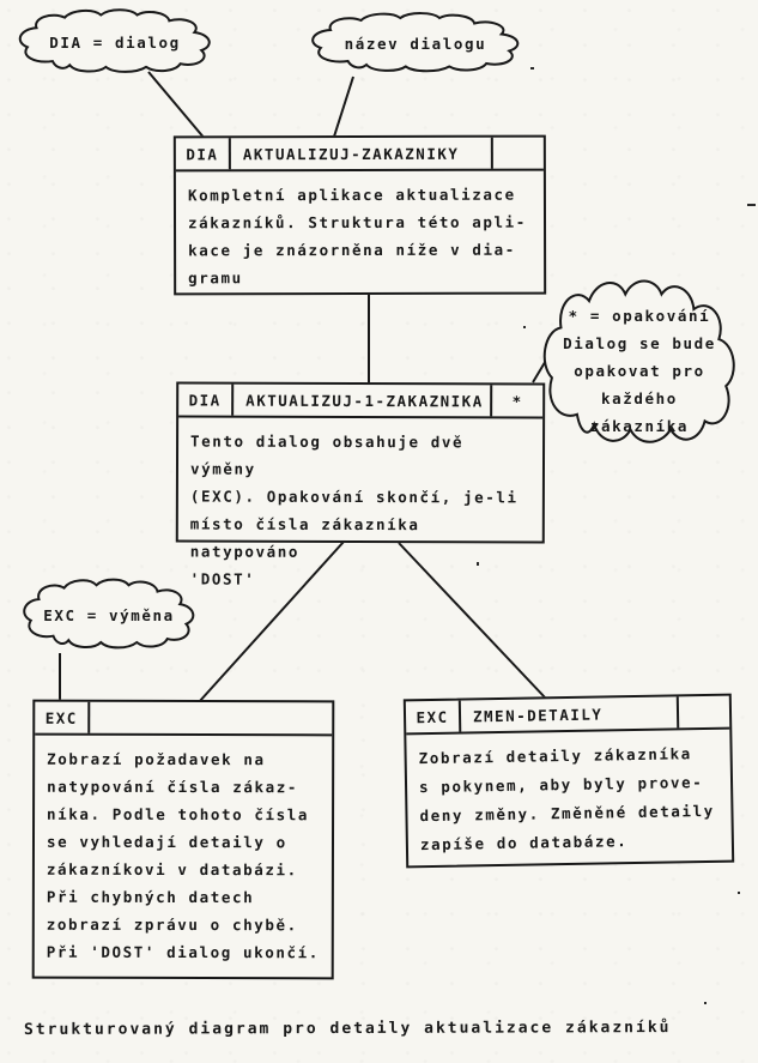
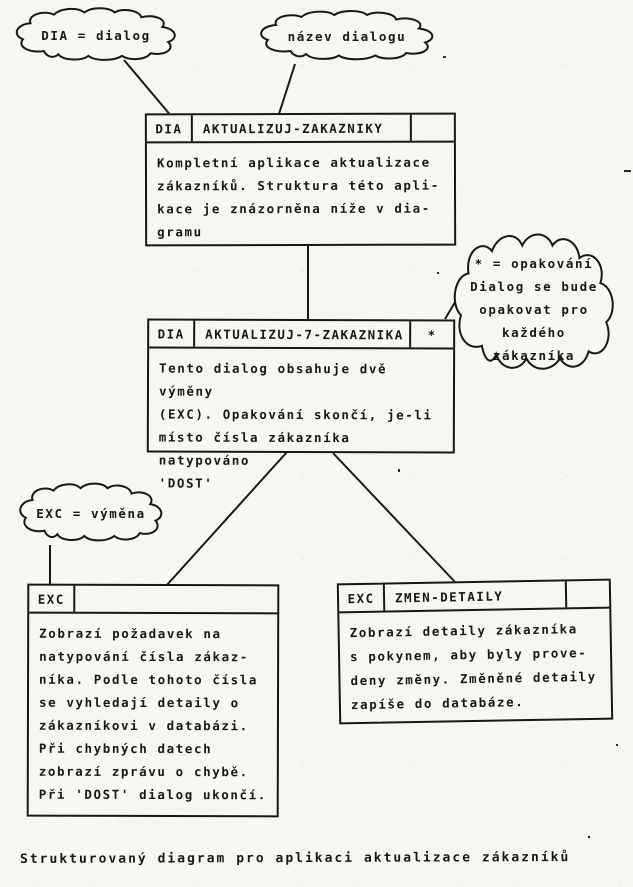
  DIA = dialog
  název dialogu
  * = opakování
  Dialog se bude
  opakovat pro
  každého
  zákazníka
  EXC = výměna
  DIA
  AKTUALIZUJ-ZAKAZNIKY
  Kompletní aplikace aktualizace
  zákazníků. Struktura této apli-
  kace je znázorněna níže v dia-
  gramu
  DIA
- AKTUALIZUJ-1-ZAKAZNIKA
+ AKTUALIZUJ-7-ZAKAZNIKA
  *
  Tento dialog obsahuje dvě výměny
  (EXC). Opakování skončí, je-li
  místo čísla zákazníka natypováno
  'DOST'
  EXC
  Zobrazí požadavek na
  natypování čísla zákaz-
  níka. Podle tohoto čísla
  se vyhledají detaily o
  zákazníkovi v databázi.
  Při chybných datech
  zobrazí zprávu o chybě.
  Při 'DOST' dialog ukončí.
  EXC
  ZMEN-DETAILY
  Zobrazí detaily zákazníka
  s pokynem, aby byly prove-
  deny změny. Změněné detaily
  zapíše do databáze.
- Strukturovaný diagram pro detaily aktualizace zákazníků
+ Strukturovaný diagram pro aplikaci aktualizace zákazníků
